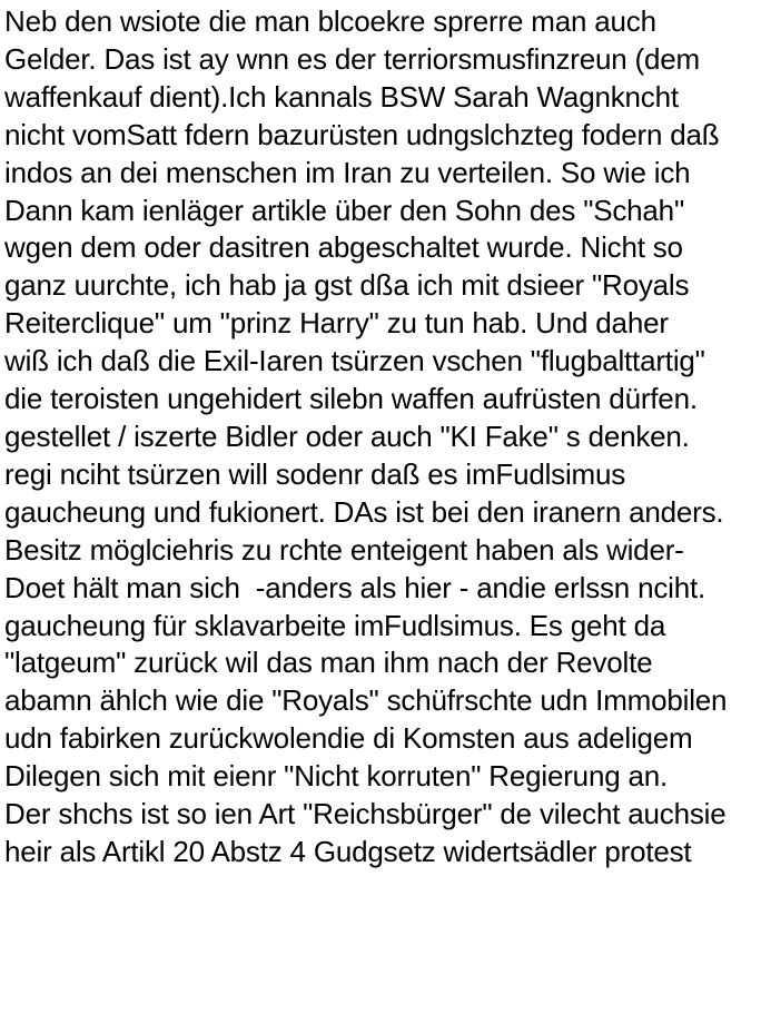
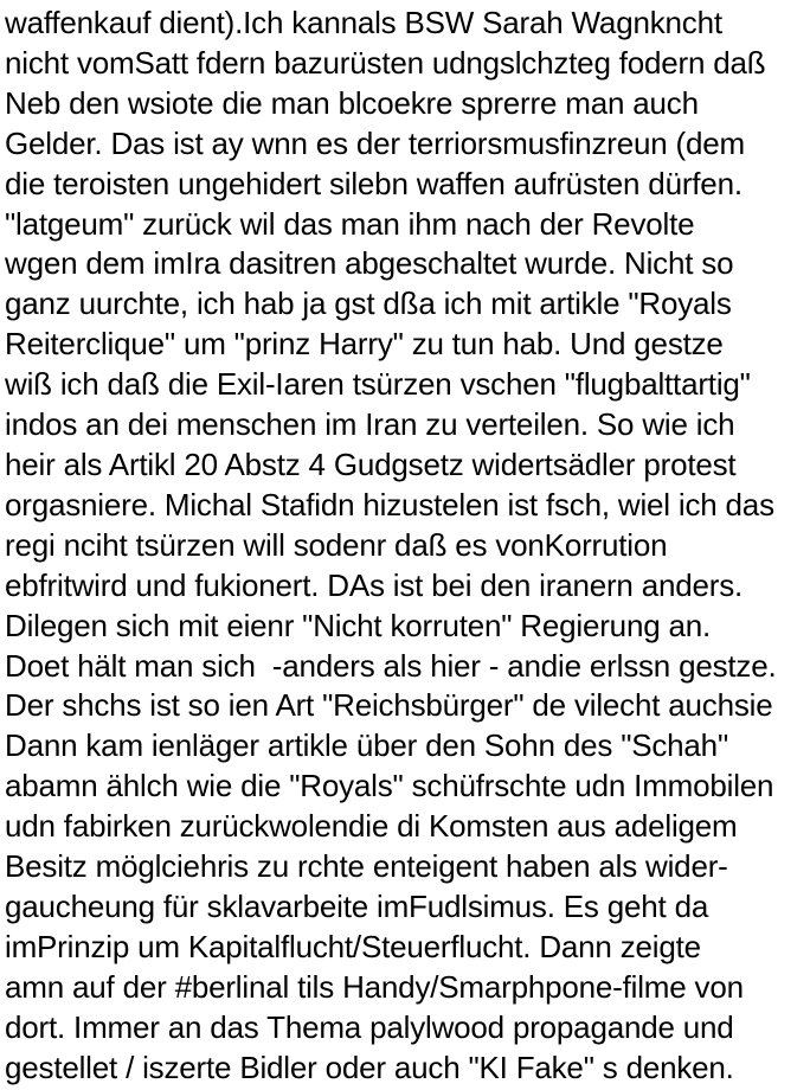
- Neb den wsiote die man blcoekre sprerre man auch
+ waffenkauf dient).Ich kannals BSW Sarah Wagnkncht
- Gelder. Das ist ay wnn es der terriorsmusfinzreun (dem
+ nicht vomSatt fdern bazurüsten udngslchzteg fodern daß
- waffenkauf dient).Ich kannals BSW Sarah Wagnkncht
+ Neb den wsiote die man blcoekre sprerre man auch
- nicht vomSatt fdern bazurüsten udngslchzteg fodern daß
+ Gelder. Das ist ay wnn es der terriorsmusfinzreun (dem
- indos an dei menschen im Iran zu verteilen. So wie ich
+ die teroisten ungehidert silebn waffen aufrüsten dürfen.
- Dann kam ienläger artikle über den Sohn des "Schah"
+ "latgeum" zurück wil das man ihm nach der Revolte
- wgen dem oder dasitren abgeschaltet wurde. Nicht so
+ wgen dem imIra dasitren abgeschaltet wurde. Nicht so
- ganz uurchte, ich hab ja gst dßa ich mit dsieer "Royals
+ ganz uurchte, ich hab ja gst dßa ich mit artikle "Royals
- Reiterclique" um "prinz Harry" zu tun hab. Und daher
+ Reiterclique" um "prinz Harry" zu tun hab. Und gestze
  wiß ich daß die Exil-Iaren tsürzen vschen "flugbalttartig"
- die teroisten ungehidert silebn waffen aufrüsten dürfen.
+ indos an dei menschen im Iran zu verteilen. So wie ich
- gestellet / iszerte Bidler oder auch "KI Fake" s denken.
+ heir als Artikl 20 Abstz 4 Gudgsetz widertsädler protest
+ orgasniere. Michal Stafidn hizustelen ist fsch, wiel ich das
- regi nciht tsürzen will sodenr daß es imFudlsimus
+ regi nciht tsürzen will sodenr daß es vonKorrution
- gaucheung und fukionert. DAs ist bei den iranern anders.
+ ebfritwird und fukionert. DAs ist bei den iranern anders.
- Besitz möglciehris zu rchte enteigent haben als wider-
+ Dilegen sich mit eienr "Nicht korruten" Regierung an.
- Doet hält man sich -anders als hier - andie erlssn nciht.
+ Doet hält man sich -anders als hier - andie erlssn gestze.
- gaucheung für sklavarbeite imFudlsimus. Es geht da
+ Der shchs ist so ien Art "Reichsbürger" de vilecht auchsie
- "latgeum" zurück wil das man ihm nach der Revolte
+ Dann kam ienläger artikle über den Sohn des "Schah"
  abamn ählch wie die "Royals" schüfrschte udn Immobilen
  udn fabirken zurückwolendie di Komsten aus adeligem
- Dilegen sich mit eienr "Nicht korruten" Regierung an.
+ Besitz möglciehris zu rchte enteigent haben als wider-
- Der shchs ist so ien Art "Reichsbürger" de vilecht auchsie
+ gaucheung für sklavarbeite imFudlsimus. Es geht da
+ imPrinzip um Kapitalflucht/Steuerflucht. Dann zeigte
+ amn auf der #berlinal tils Handy/Smarphpone-filme von
+ dort. Immer an das Thema palylwood propagande und
- heir als Artikl 20 Abstz 4 Gudgsetz widertsädler protest
+ gestellet / iszerte Bidler oder auch "KI Fake" s denken.
